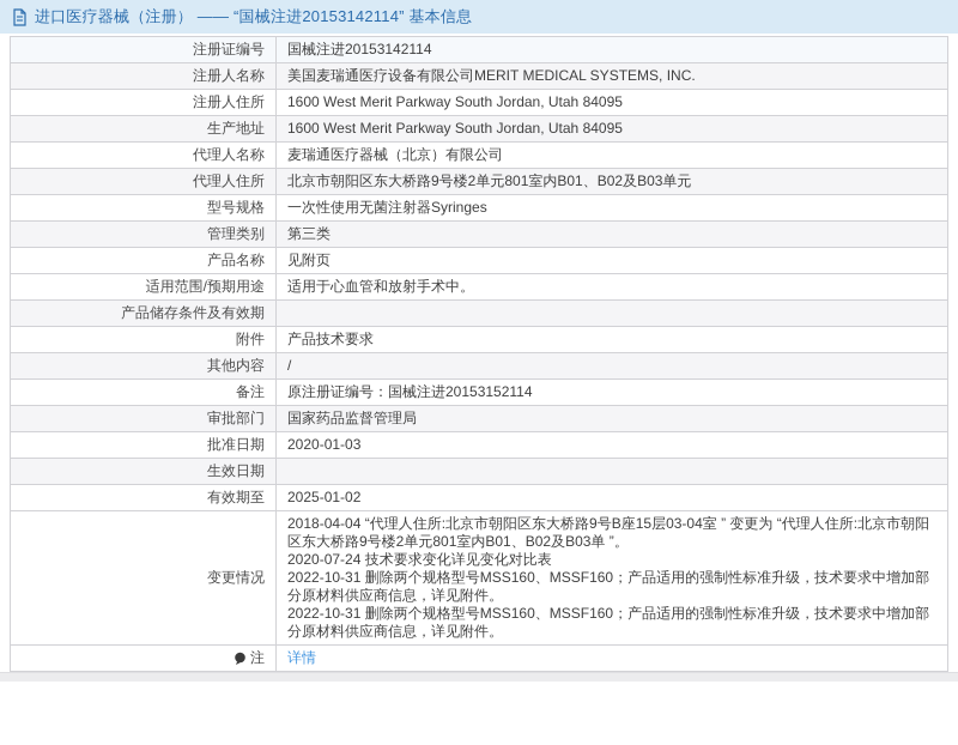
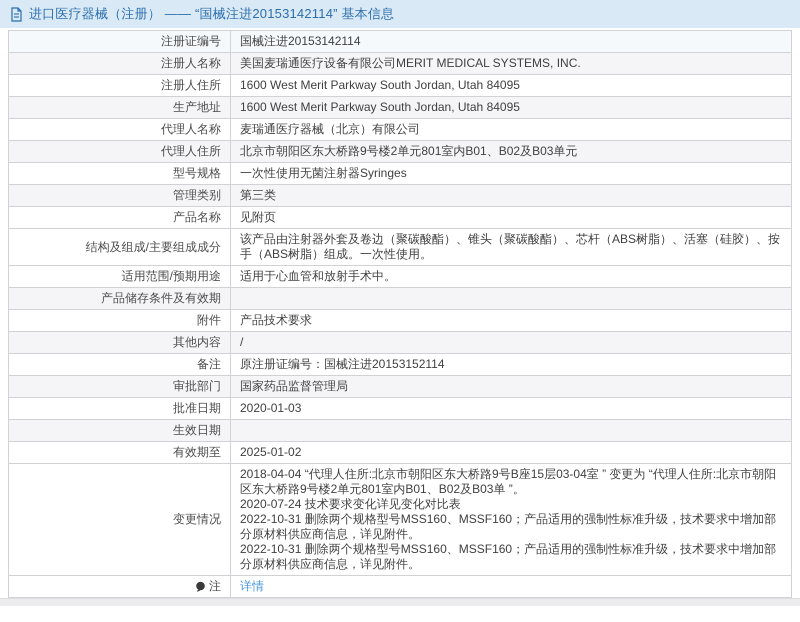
  进口医疗器械（注册） —— “国械注进20153142114” 基本信息
  注册证编号
  国械注进20153142114
  注册人名称
  美国麦瑞通医疗设备有限公司MERIT MEDICAL SYSTEMS, INC.
  注册人住所
  1600 West Merit Parkway South Jordan, Utah 84095
  生产地址
  1600 West Merit Parkway South Jordan, Utah 84095
  代理人名称
  麦瑞通医疗器械（北京）有限公司
  代理人住所
  北京市朝阳区东大桥路9号楼2单元801室内B01、B02及B03单元
  型号规格
  一次性使用无菌注射器Syringes
  管理类别
  第三类
  产品名称
  见附页
+ 结构及组成/主要组成成分
+ 该产品由注射器外套及卷边（聚碳酸酯）、锥头（聚碳酸酯）、芯杆（ABS树脂）、活塞（硅胶）、按手（ABS树脂）组成。一次性使用。
  适用范围/预期用途
  适用于心血管和放射手术中。
  产品储存条件及有效期
  附件
  产品技术要求
  其他内容
  /
  备注
  原注册证编号：国械注进20153152114
  审批部门
  国家药品监督管理局
  批准日期
  2020-01-03
  生效日期
  有效期至
  2025-01-02
  变更情况
  2018-04-04 “代理人住所:北京市朝阳区东大桥路9号B座15层03-04室 ” 变更为 “代理人住所:北京市朝阳区东大桥路9号楼2单元801室内B01、B02及B03单 ”。
  2020-07-24 技术要求变化详见变化对比表
  2022-10-31 删除两个规格型号MSS160、MSSF160；产品适用的强制性标准升级，技术要求中增加部分原材料供应商信息，详见附件。
  2022-10-31 删除两个规格型号MSS160、MSSF160；产品适用的强制性标准升级，技术要求中增加部分原材料供应商信息，详见附件。
  注
  详情
